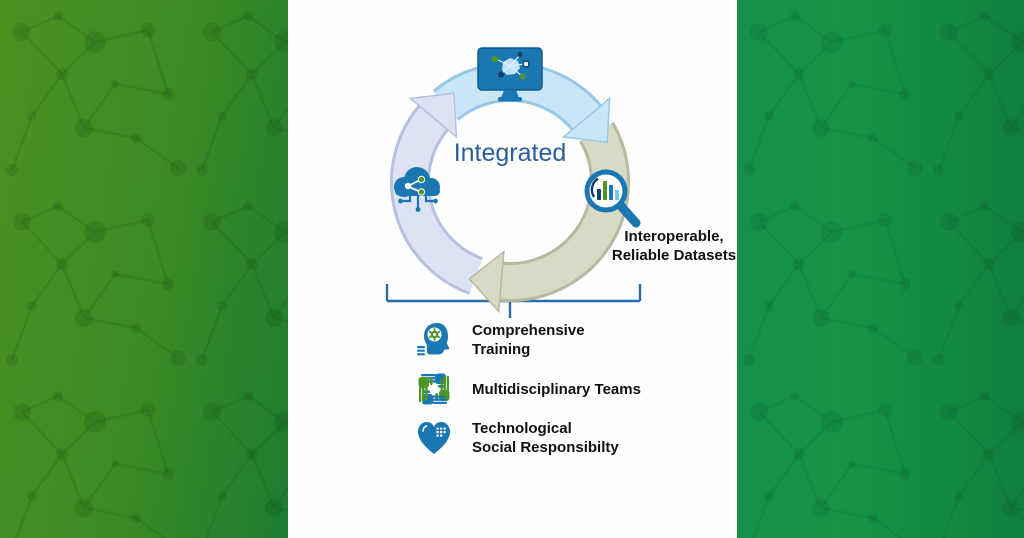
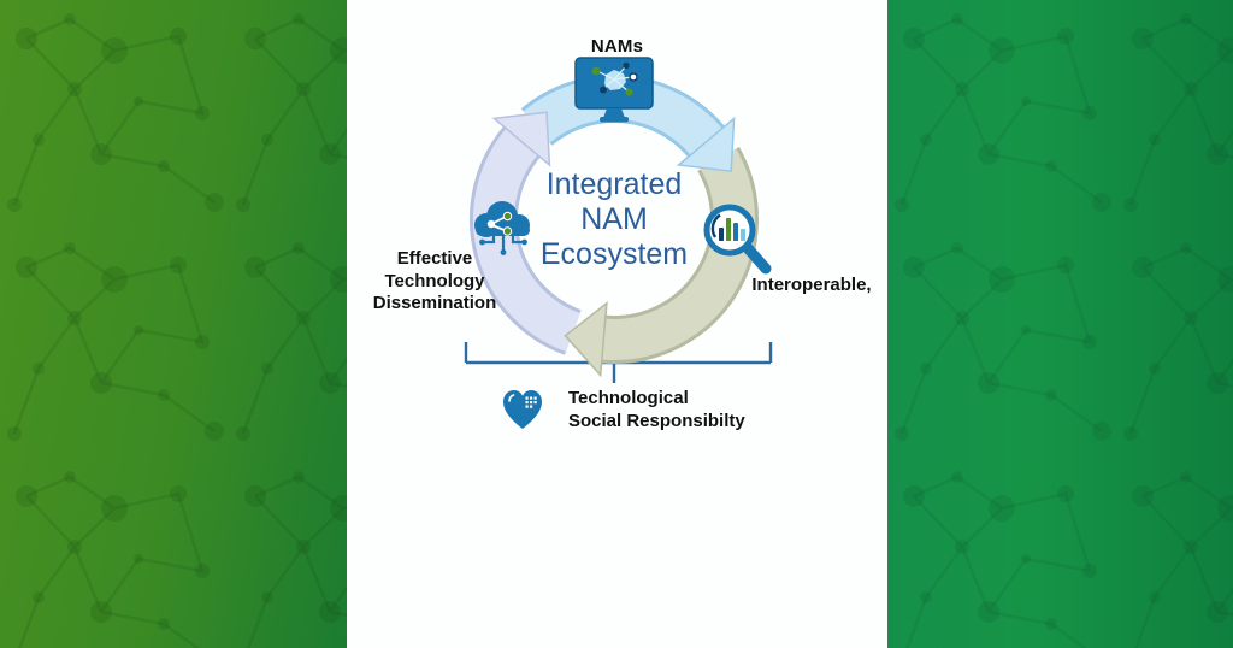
+ NAMs
  Integrated
+ NAM
+ Ecosystem
+ Effective
+ Technology
+ Dissemination
  Interoperable,
- Reliable Datasets
- Comprehensive
- Training
- Multidisciplinary Teams
  Technological
  Social Responsibilty
